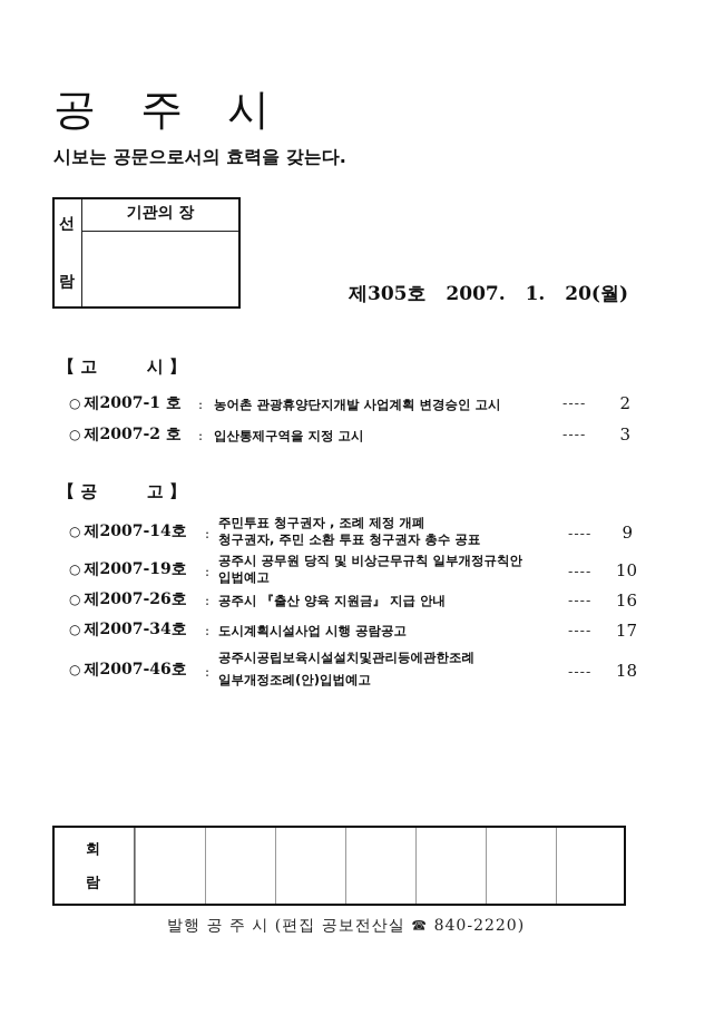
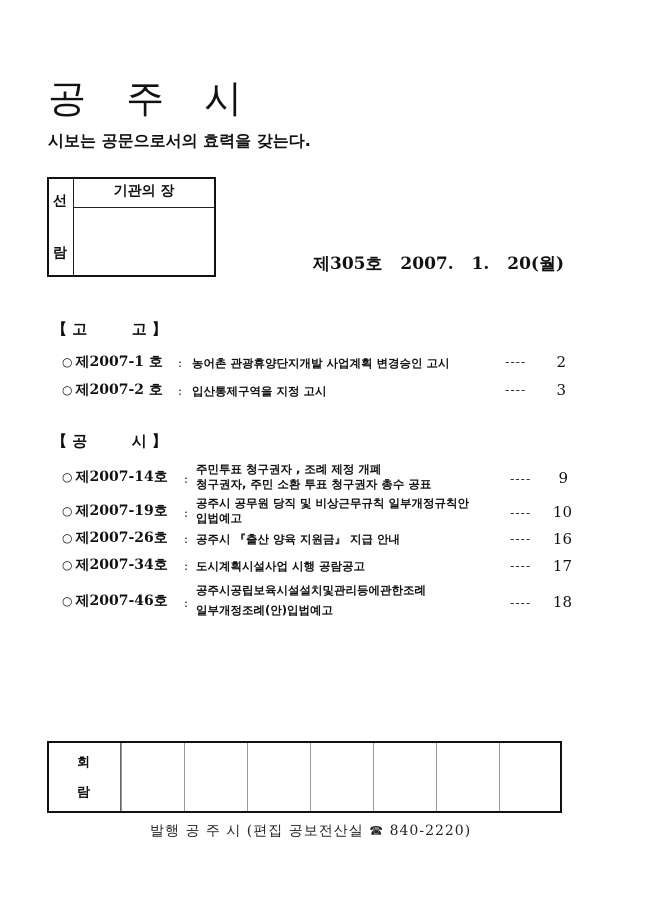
  공 주 시
  시보는 공문으로서의 효력을 갖는다.
  선
  람
  기관의 장
  제305호 2007. 1. 20(월)
- 【 고 시 】
+ 【 고 고 】
  ○ 제2007-1 호
  :
  농어촌 관광휴양단지개발 사업계획 변경승인 고시
  ----
  2
  ○ 제2007-2 호
  :
  입산통제구역을 지정 고시
  ----
  3
- 【 공 고 】
+ 【 공 시 】
  ○ 제2007-14호
  :
  주민투표 청구권자 , 조례 제정 개폐
  청구권자, 주민 소환 투표 청구권자 총수 공표
  ----
  9
  ○ 제2007-19호
  :
  공주시 공무원 당직 및 비상근무규칙 일부개정규칙안
  입법예고
  ----
  10
  ○ 제2007-26호
  :
  공주시 『출산 양육 지원금』 지급 안내
  ----
  16
  ○ 제2007-34호
  :
  도시계획시설사업 시행 공람공고
  ----
  17
  ○ 제2007-46호
  :
  공주시공립보육시설설치및관리등에관한조례
  일부개정조례(안)입법예고
  ----
  18
  회
  람
  발행 공 주 시 (편집 공보전산실 ☎ 840-2220)
